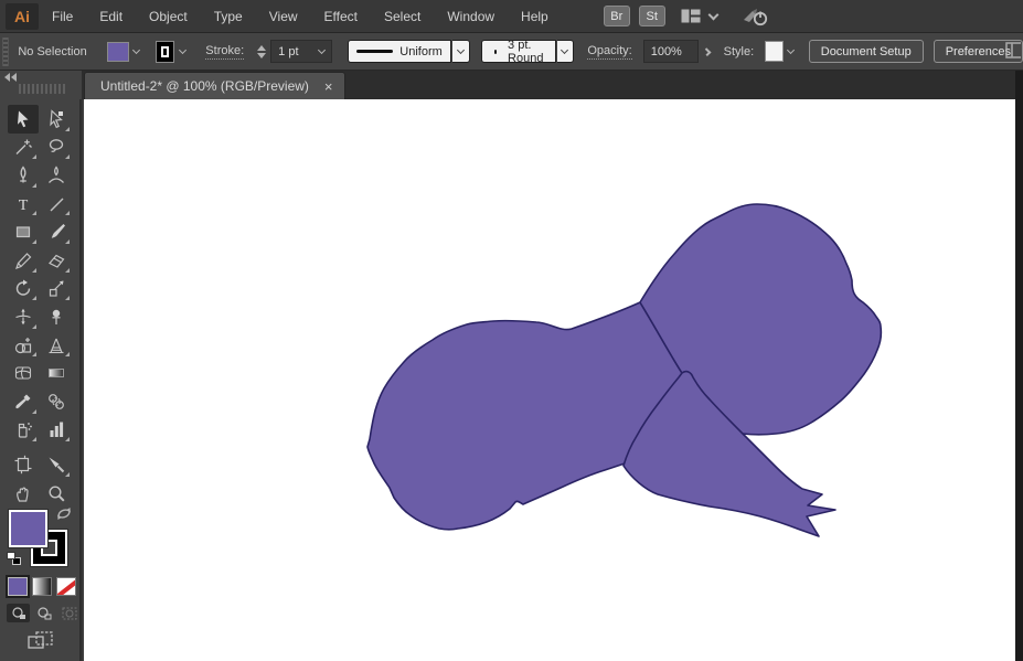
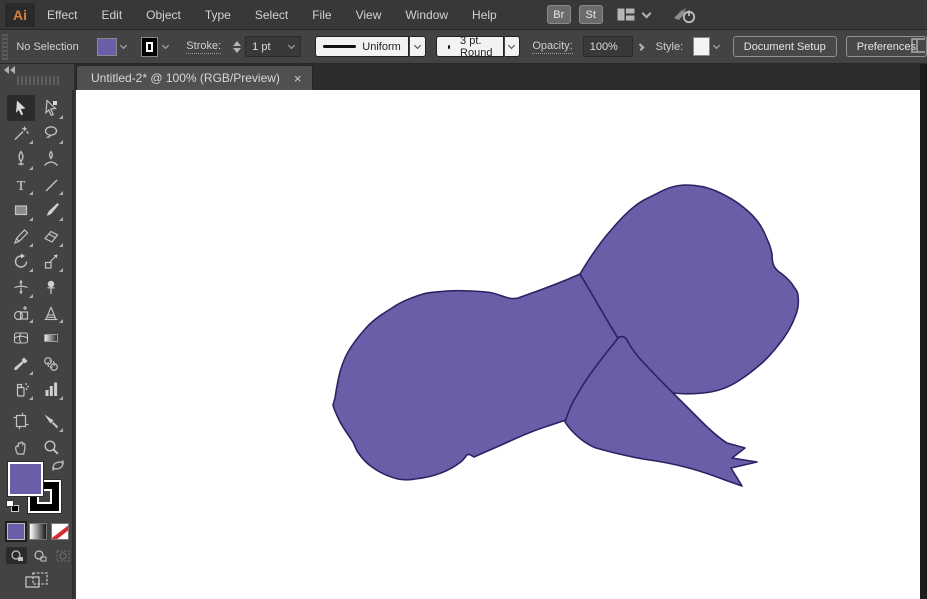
  Ai
- File
+ Effect
  Edit
  Object
  Type
- View
+ Select
- Effect
+ File
- Select
+ View
  Window
  Help
  Br
  St
  No Selection
  Stroke:
  1 pt
  Uniform
  3 pt. Round
  Opacity:
  100%
  Style:
  Document Setup
  Preferences
  Untitled-2* @ 100% (RGB/Preview)
  ×
  T
